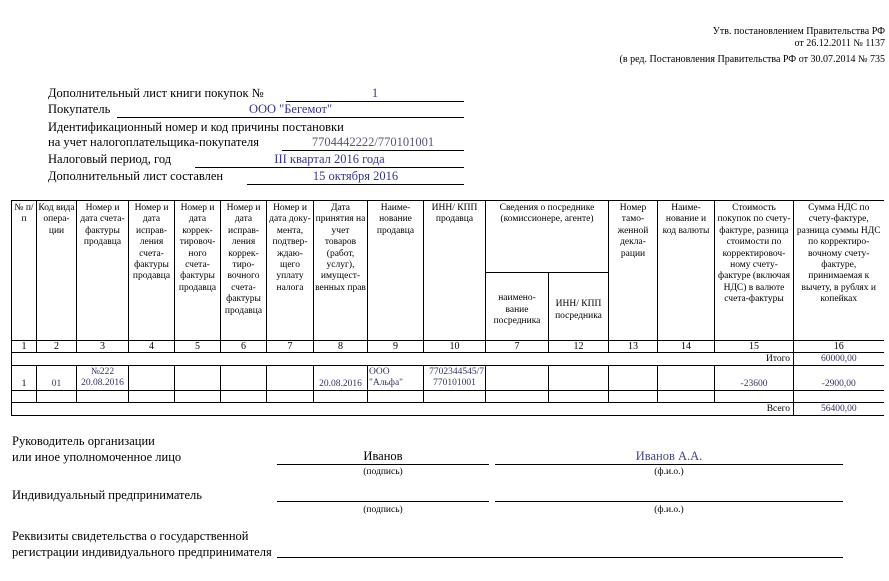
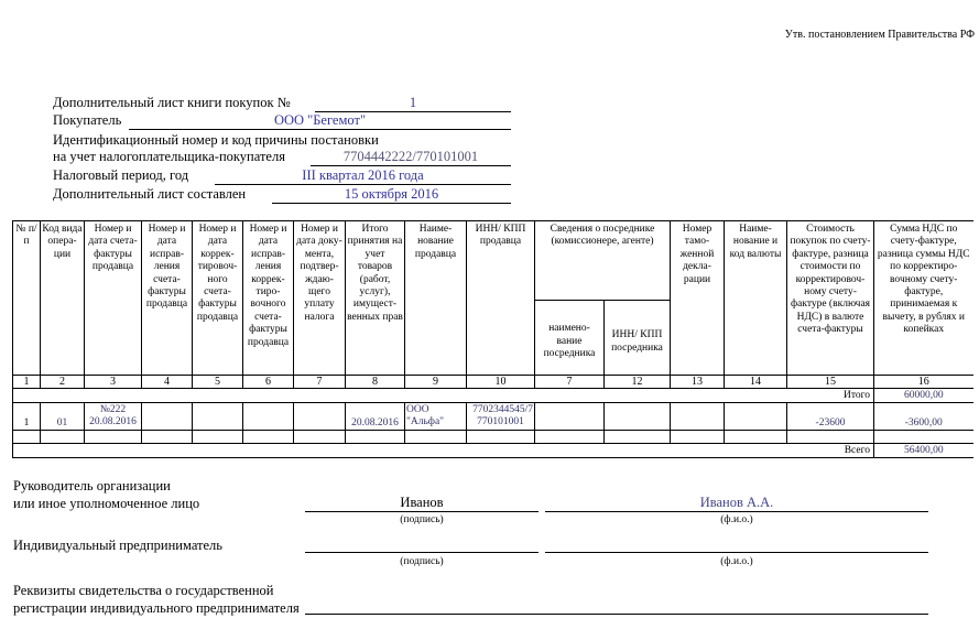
  Утв. постановлением Правительства РФ
- от 26.12.2011 № 1137
- (в ред. Постановления Правительства РФ от 30.07.2014 № 735
  Дополнительный лист книги покупок №
  1
  Покупатель
  ООО "Бегемот"
  Идентификационный номер и код причины постановки
  на учет налогоплательщика-покупателя
  7704442222/770101001
  Налоговый период, год
  III квартал 2016 года
  Дополнительный лист составлен
  15 октября 2016
- № п/п	Код вида опера-ции	Номер и дата счета-фактуры продавца	Номер и дата исправ-ления счета-фактуры продавца	Номер и дата коррек-тировоч-ного счета-фактуры продавца	Номер и дата исправ-ления коррек-тиро-вочного счета-фактуры продавца	Номер и дата доку-мента, подтвер-ждаю-щего уплату налога	Дата принятия на учет товаров (работ, услуг), имущест-венных прав	Наиме-нование продавца	ИНН/ КПП продавца	Сведения о посреднике (комиссионере, агенте)	Номер тамо-женной декла-рации	Наиме-нование и код валюты	Стоимость покупок по счету-фактуре, разница стоимости по корректировоч-ному счету-фактуре (включая НДС) в валюте счета-фактуры	Сумма НДС по счету-фактуре, разница суммы НДС по корректиро-вочному счету-фактуре, принимаемая к вычету, в рублях и копейках
+ № п/п	Код вида опера-ции	Номер и дата счета-фактуры продавца	Номер и дата исправ-ления счета-фактуры продавца	Номер и дата коррек-тировоч-ного счета-фактуры продавца	Номер и дата исправ-ления коррек-тиро-вочного счета-фактуры продавца	Номер и дата доку-мента, подтвер-ждаю-щего уплату налога	Итого принятия на учет товаров (работ, услуг), имущест-венных прав	Наиме-нование продавца	ИНН/ КПП продавца	Сведения о посреднике (комиссионере, агенте)	Номер тамо-женной декла-рации	Наиме-нование и код валюты	Стоимость покупок по счету-фактуре, разница стоимости по корректировоч-ному счету-фактуре (включая НДС) в валюте счета-фактуры	Сумма НДС по счету-фактуре, разница суммы НДС по корректиро-вочному счету-фактуре, принимаемая к вычету, в рублях и копейках
  наимено-вание посредника	ИНН/ КПП посредника
  1	2	3	4	5	6	7	8	9	10	7	12	13	14	15	16
  Итого	60000,00
- 1	01	№222 20.08.2016					20.08.2016	ООО "Альфа"	7702344545/7 770101001					-23600	-2900,00
+ 1	01	№222 20.08.2016					20.08.2016	ООО "Альфа"	7702344545/7 770101001					-23600	-3600,00
  Всего	56400,00
  Руководитель организации
  или иное уполномоченное лицо
  Иванов
  Иванов А.А.
  (подпись)
  (ф.и.о.)
  Индивидуальный предприниматель
  (подпись)
  (ф.и.о.)
  Реквизиты свидетельства о государственной
  регистрации индивидуального предпринимателя
